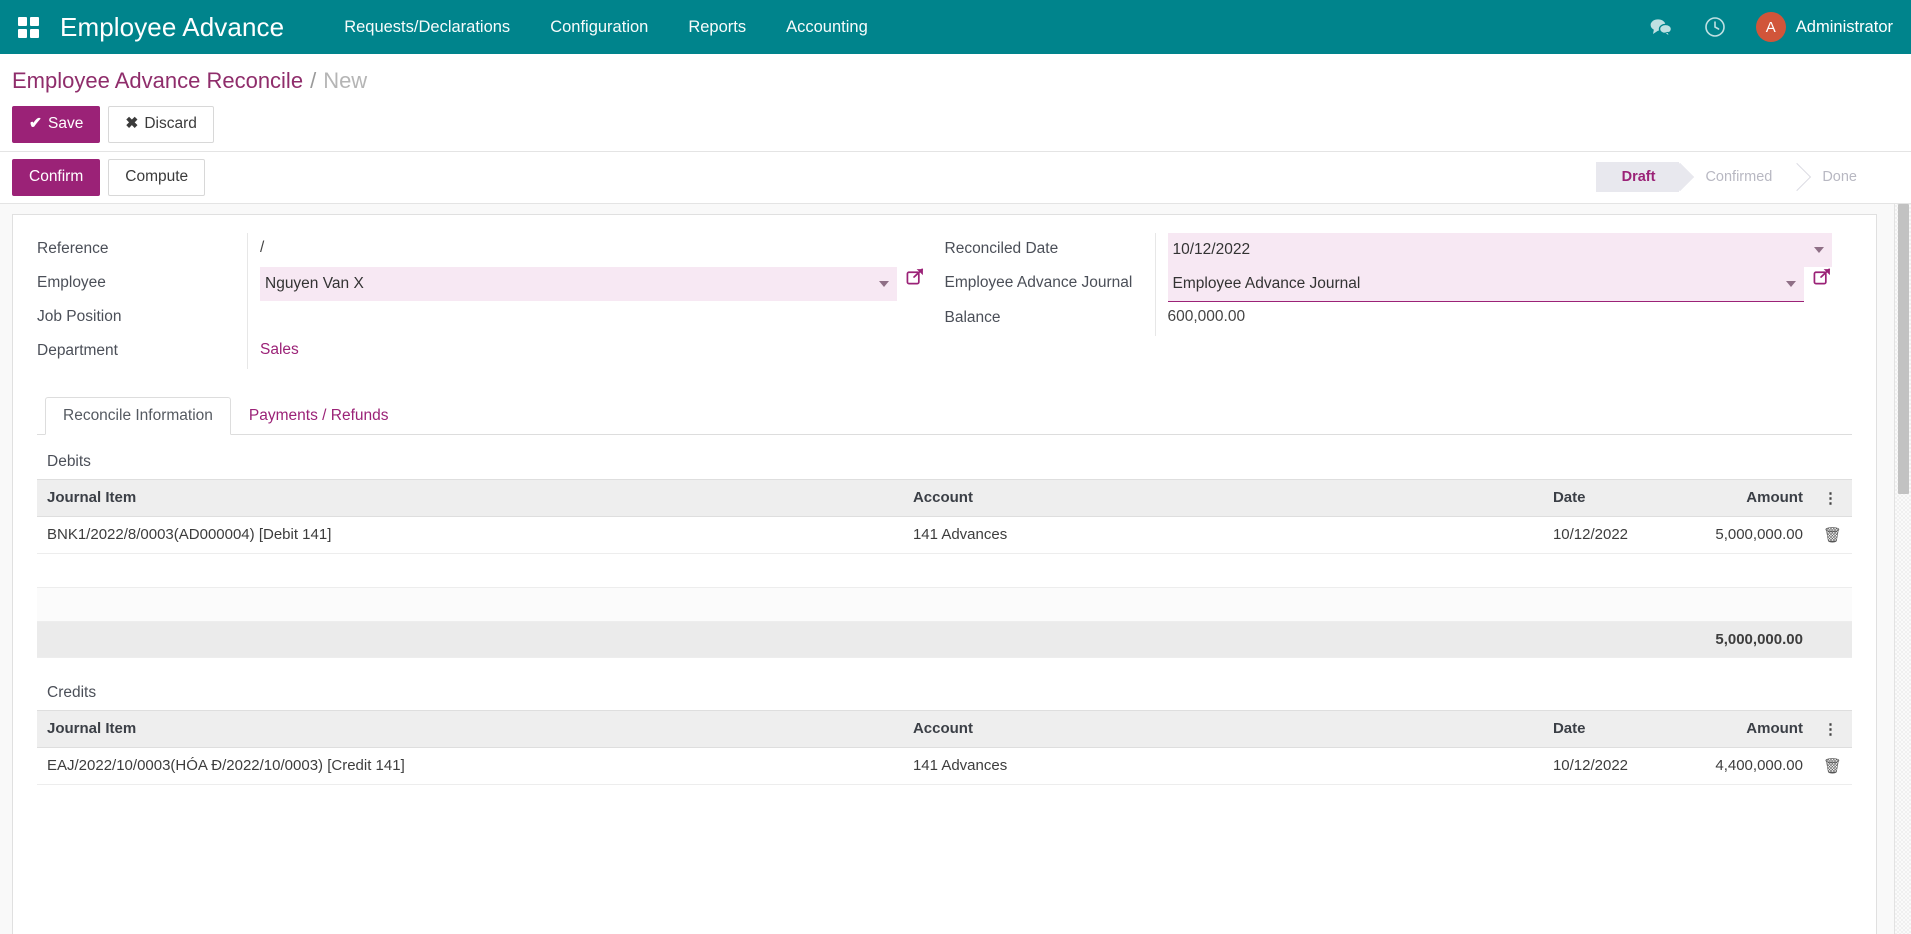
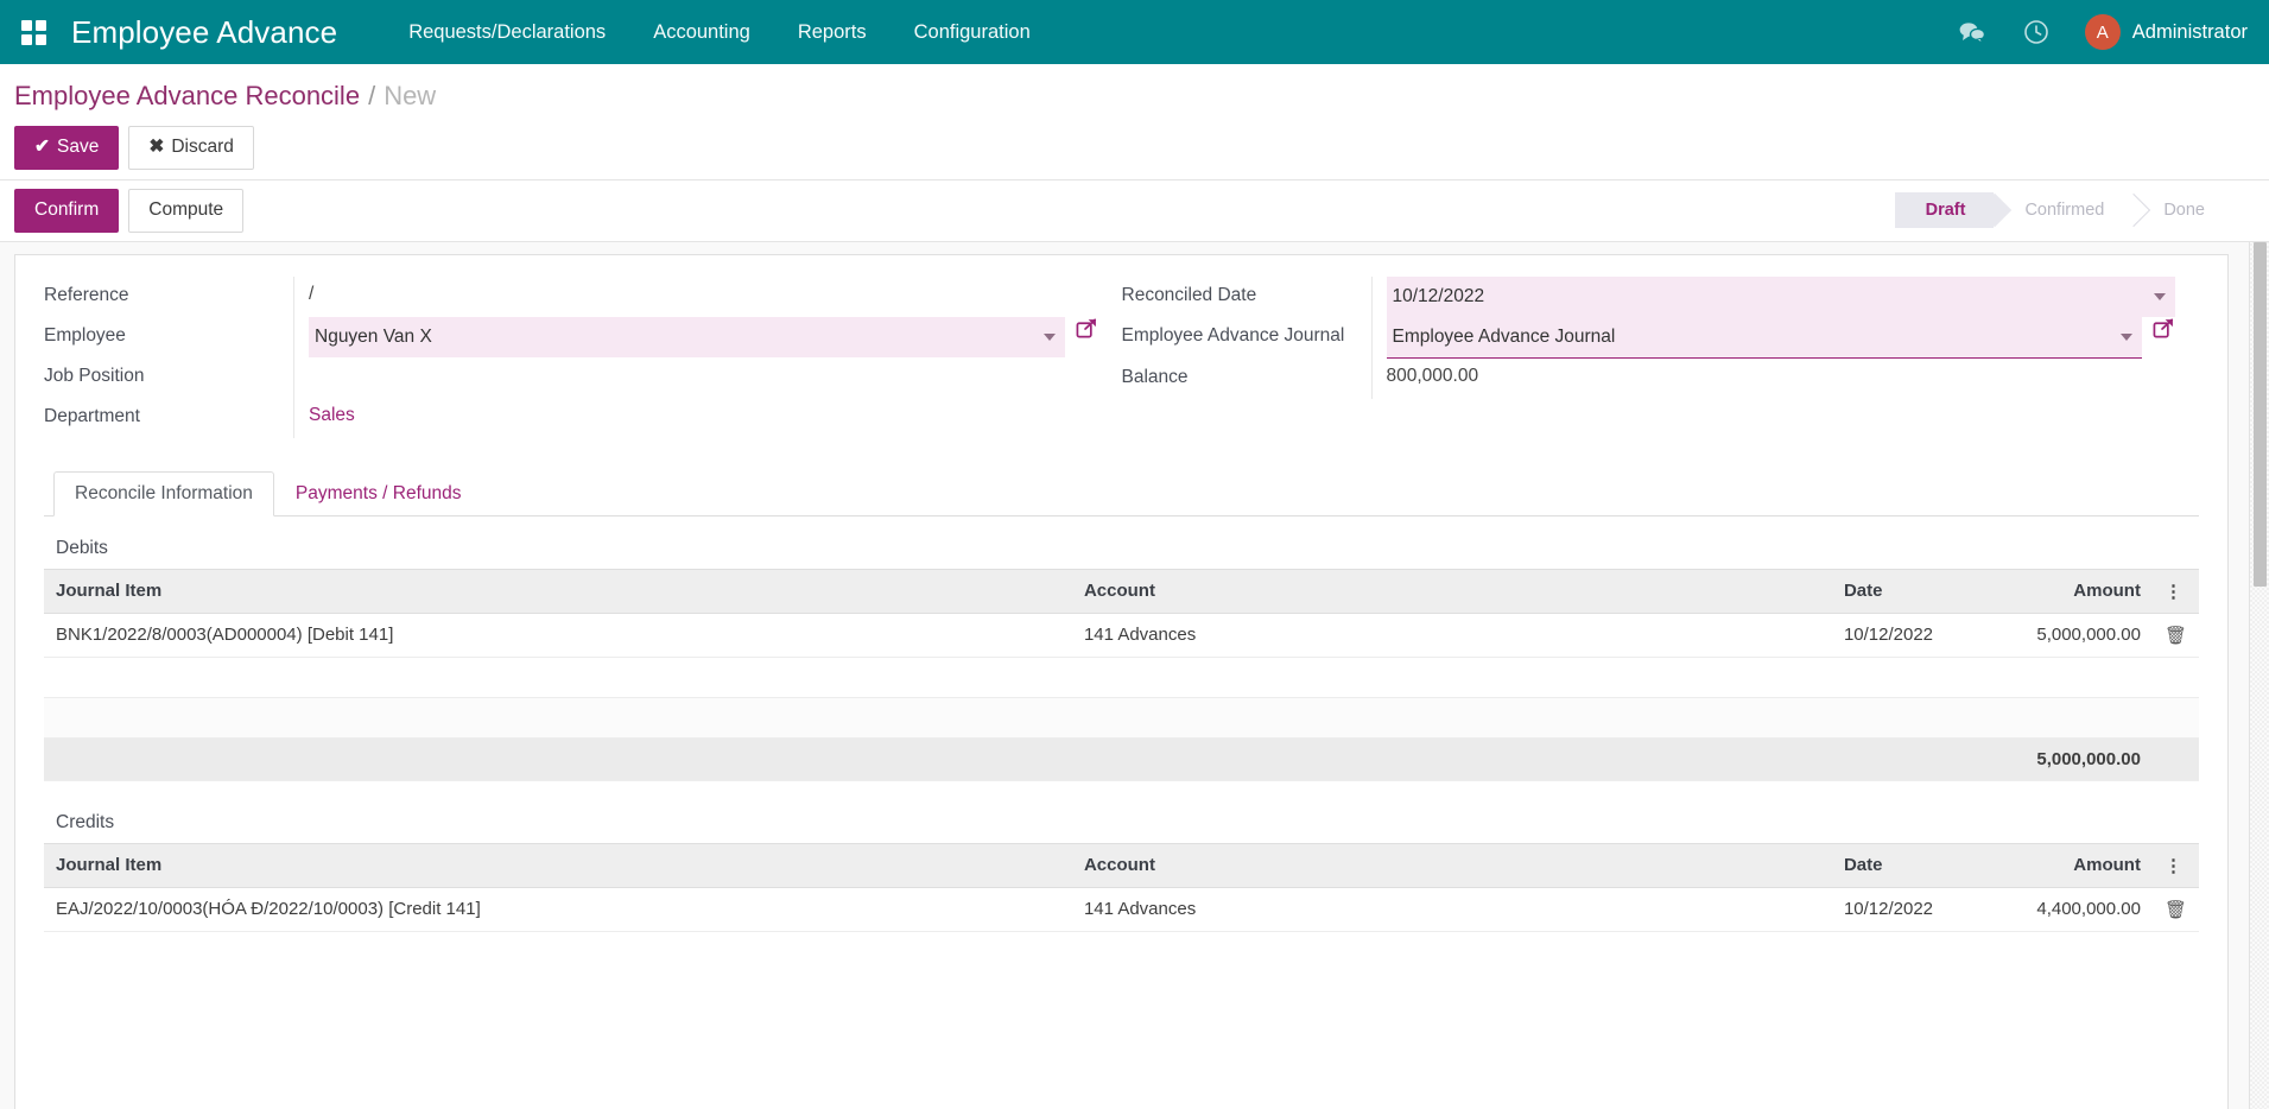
  Employee Advance
  Requests/Declarations
- Configuration
+ Accounting
  Reports
- Accounting
+ Configuration
  A
  Administrator
  Employee Advance Reconcile
  /
  New
  ✔ Save
  ✖ Discard
  Confirm
  Compute
  Draft
  Confirmed
  Done
  Reference
  /
  Employee
  Nguyen Van X
  Job Position
  Department
  Sales
  Reconciled Date
  10/12/2022
  Employee Advance Journal
  Employee Advance Journal
  Balance
- 600,000.00
+ 800,000.00
  Reconcile Information
  Payments / Refunds
  Debits
  Journal Item	Account	Date	Amount	⋮
  BNK1/2022/8/0003(AD000004) [Debit 141]	141 Advances	10/12/2022	5,000,000.00	🗑
  			5,000,000.00
  Credits
  Journal Item	Account	Date	Amount	⋮
  EAJ/2022/10/0003(HÓA Đ/2022/10/0003) [Credit 141]	141 Advances	10/12/2022	4,400,000.00	🗑
